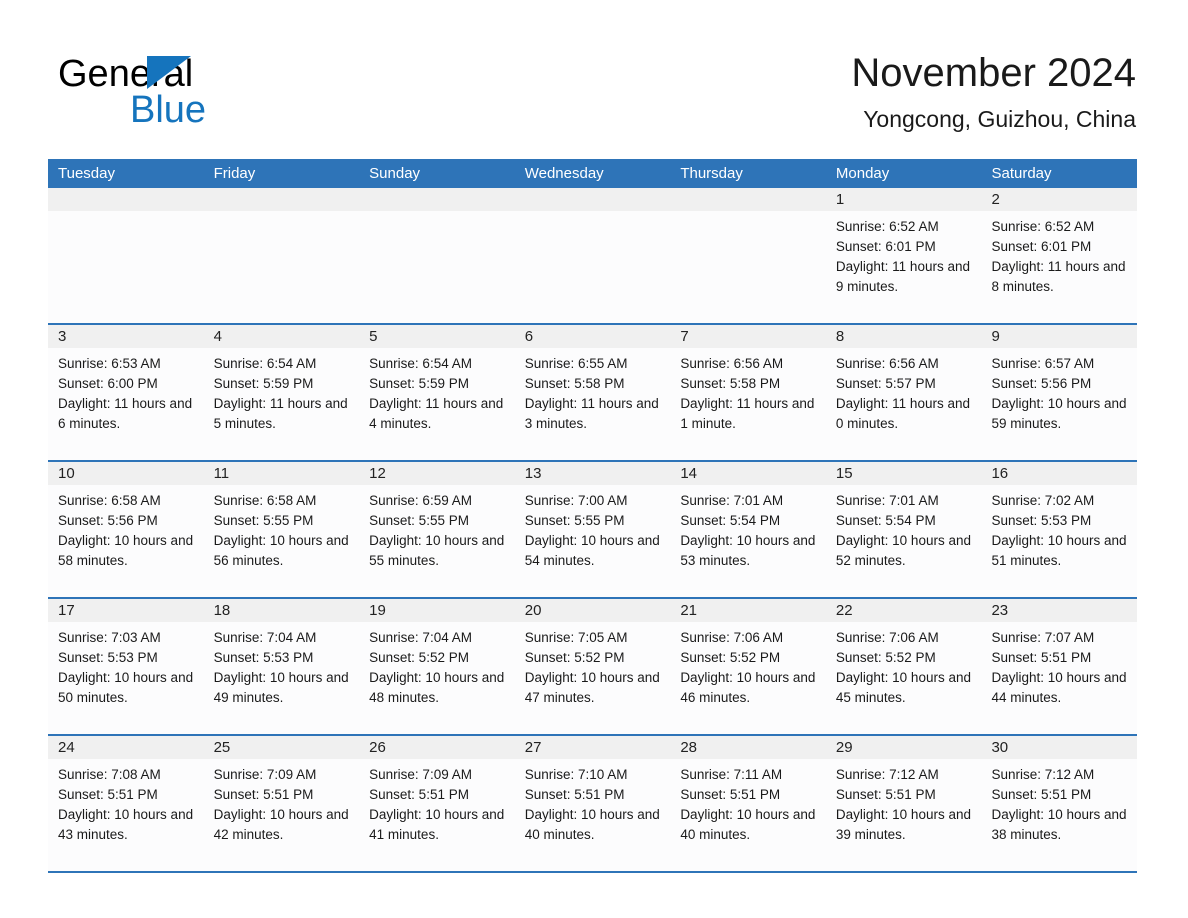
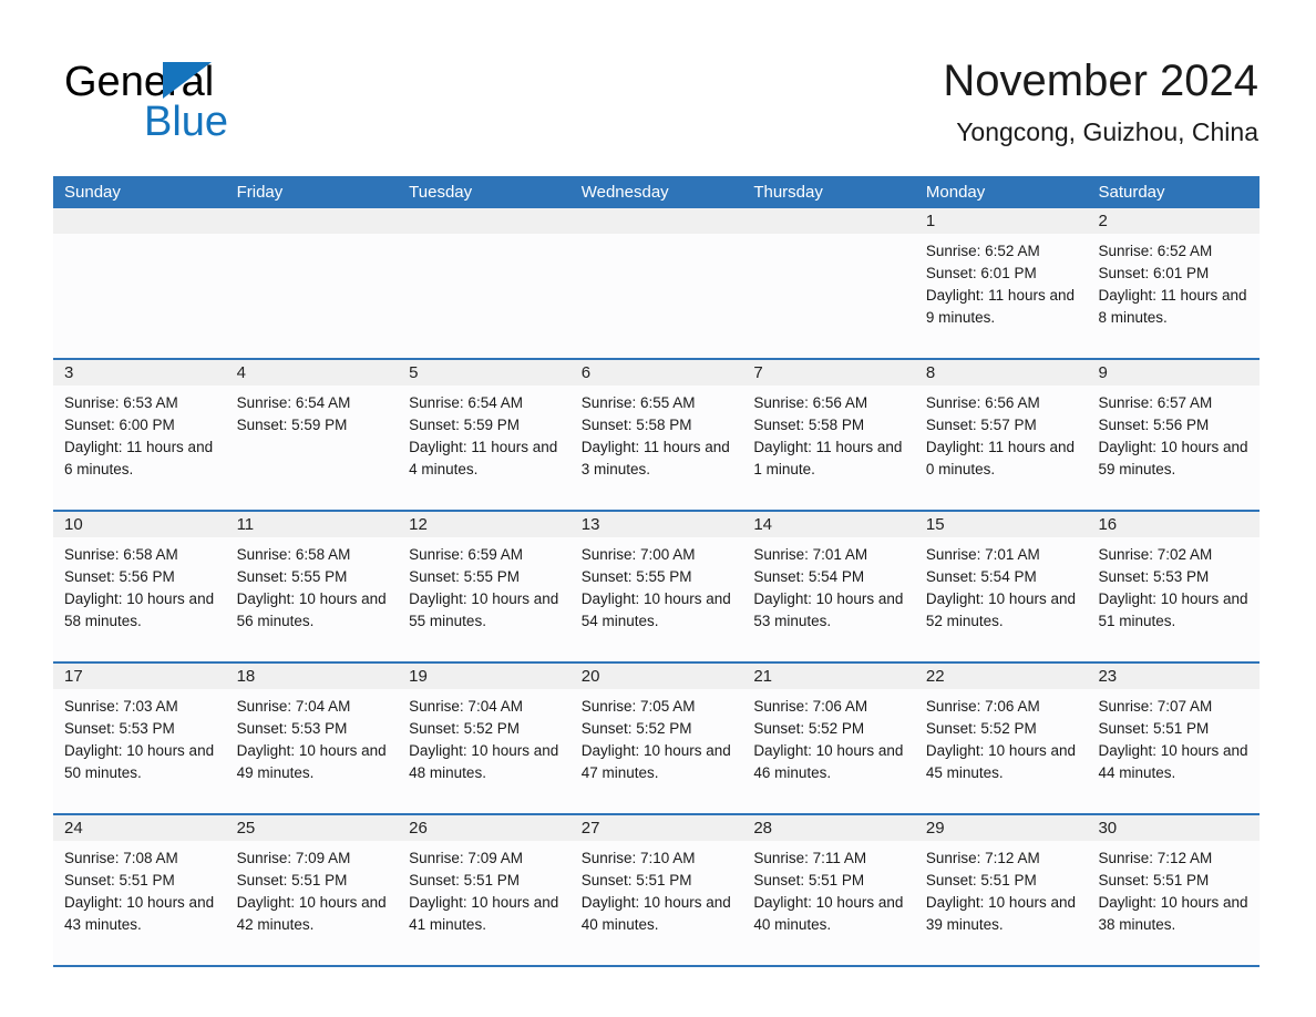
  General
  Blue
  November 2024
  Yongcong, Guizhou, China
- Tuesday
+ Sunday
  Friday
- Sunday
+ Tuesday
  Wednesday
  Thursday
  Monday
  Saturday
  1
  2
  Sunrise: 6:52 AM
  Sunset: 6:01 PM
  Daylight: 11 hours and 9 minutes.
  Sunrise: 6:52 AM
  Sunset: 6:01 PM
  Daylight: 11 hours and 8 minutes.
  3
  4
  5
  6
  7
  8
  9
  Sunrise: 6:53 AM
  Sunset: 6:00 PM
  Daylight: 11 hours and 6 minutes.
  Sunrise: 6:54 AM
  Sunset: 5:59 PM
- Daylight: 11 hours and 5 minutes.
  Sunrise: 6:54 AM
  Sunset: 5:59 PM
  Daylight: 11 hours and 4 minutes.
  Sunrise: 6:55 AM
  Sunset: 5:58 PM
  Daylight: 11 hours and 3 minutes.
  Sunrise: 6:56 AM
  Sunset: 5:58 PM
  Daylight: 11 hours and 1 minute.
  Sunrise: 6:56 AM
  Sunset: 5:57 PM
  Daylight: 11 hours and 0 minutes.
  Sunrise: 6:57 AM
  Sunset: 5:56 PM
  Daylight: 10 hours and 59 minutes.
  10
  11
  12
  13
  14
  15
  16
  Sunrise: 6:58 AM
  Sunset: 5:56 PM
  Daylight: 10 hours and 58 minutes.
  Sunrise: 6:58 AM
  Sunset: 5:55 PM
  Daylight: 10 hours and 56 minutes.
  Sunrise: 6:59 AM
  Sunset: 5:55 PM
  Daylight: 10 hours and 55 minutes.
  Sunrise: 7:00 AM
  Sunset: 5:55 PM
  Daylight: 10 hours and 54 minutes.
  Sunrise: 7:01 AM
  Sunset: 5:54 PM
  Daylight: 10 hours and 53 minutes.
  Sunrise: 7:01 AM
  Sunset: 5:54 PM
  Daylight: 10 hours and 52 minutes.
  Sunrise: 7:02 AM
  Sunset: 5:53 PM
  Daylight: 10 hours and 51 minutes.
  17
  18
  19
  20
  21
  22
  23
  Sunrise: 7:03 AM
  Sunset: 5:53 PM
  Daylight: 10 hours and 50 minutes.
  Sunrise: 7:04 AM
  Sunset: 5:53 PM
  Daylight: 10 hours and 49 minutes.
  Sunrise: 7:04 AM
  Sunset: 5:52 PM
  Daylight: 10 hours and 48 minutes.
  Sunrise: 7:05 AM
  Sunset: 5:52 PM
  Daylight: 10 hours and 47 minutes.
  Sunrise: 7:06 AM
  Sunset: 5:52 PM
  Daylight: 10 hours and 46 minutes.
  Sunrise: 7:06 AM
  Sunset: 5:52 PM
  Daylight: 10 hours and 45 minutes.
  Sunrise: 7:07 AM
  Sunset: 5:51 PM
  Daylight: 10 hours and 44 minutes.
  24
  25
  26
  27
  28
  29
  30
  Sunrise: 7:08 AM
  Sunset: 5:51 PM
  Daylight: 10 hours and 43 minutes.
  Sunrise: 7:09 AM
  Sunset: 5:51 PM
  Daylight: 10 hours and 42 minutes.
  Sunrise: 7:09 AM
  Sunset: 5:51 PM
  Daylight: 10 hours and 41 minutes.
  Sunrise: 7:10 AM
  Sunset: 5:51 PM
  Daylight: 10 hours and 40 minutes.
  Sunrise: 7:11 AM
  Sunset: 5:51 PM
  Daylight: 10 hours and 40 minutes.
  Sunrise: 7:12 AM
  Sunset: 5:51 PM
  Daylight: 10 hours and 39 minutes.
  Sunrise: 7:12 AM
  Sunset: 5:51 PM
  Daylight: 10 hours and 38 minutes.
